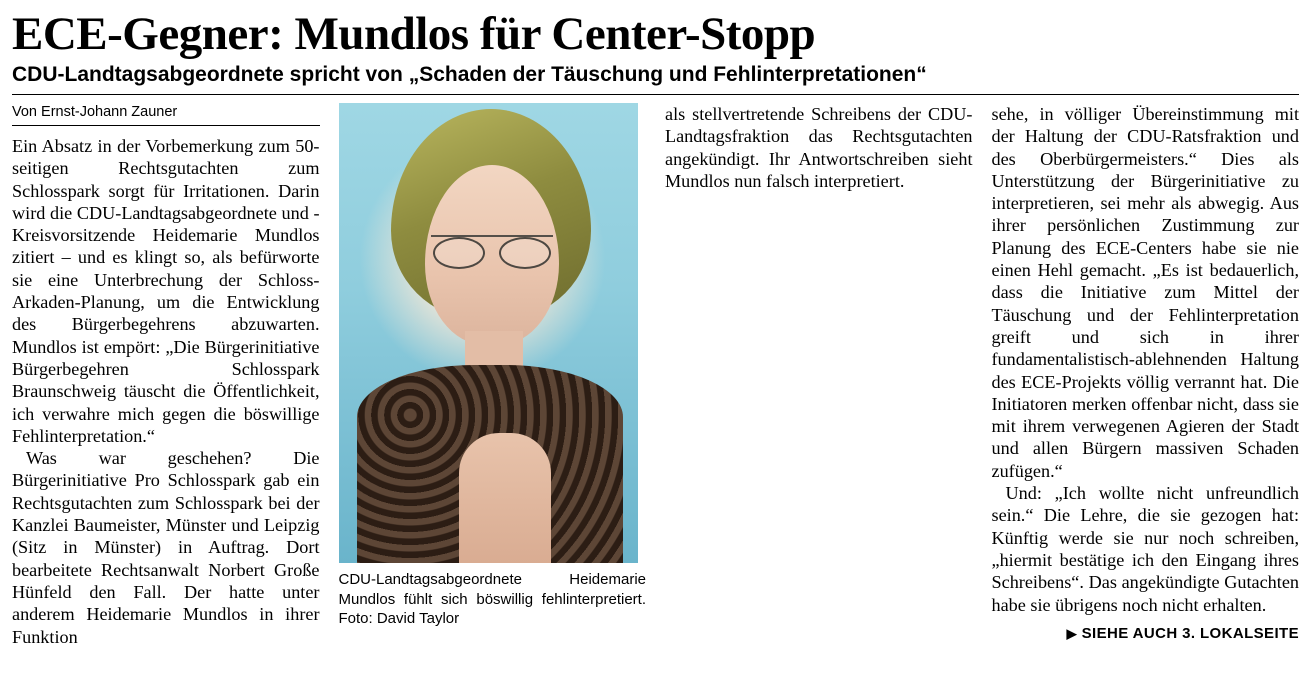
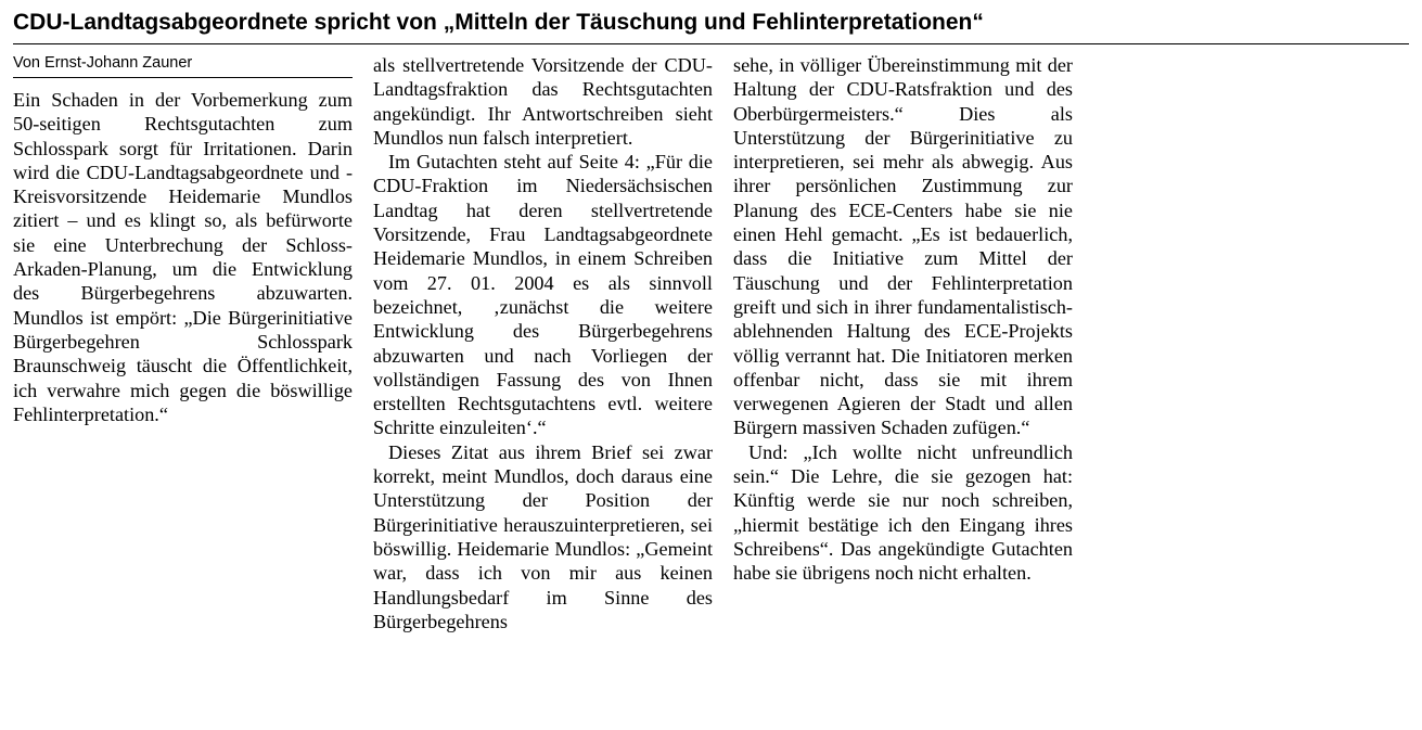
- ECE-Gegner: Mundlos für Center-Stopp
- CDU-Landtagsabgeordnete spricht von „Schaden der Täuschung und Fehlinterpretationen“
+ CDU-Landtagsabgeordnete spricht von „Mitteln der Täuschung und Fehlinterpretationen“
  Von Ernst-Johann Zauner
- Ein Absatz in der Vorbemerkung zum 50-seitigen Rechtsgutachten zum Schlosspark sorgt für Irritationen. Darin wird die CDU-Landtagsabgeordnete und -Kreisvorsitzende Heidemarie Mundlos zitiert – und es klingt so, als befürworte sie eine Unterbrechung der Schloss-Arkaden-Planung, um die Entwicklung des Bürgerbegehrens abzuwarten. Mundlos ist empört: „Die Bürgerinitiative Bürgerbegehren Schlosspark Braunschweig täuscht die Öffentlichkeit, ich verwahre mich gegen die böswillige Fehlinterpretation.“
+ Ein Schaden in der Vorbemerkung zum 50-seitigen Rechtsgutachten zum Schlosspark sorgt für Irritationen. Darin wird die CDU-Landtagsabgeordnete und -Kreisvorsitzende Heidemarie Mundlos zitiert – und es klingt so, als befürworte sie eine Unterbrechung der Schloss-Arkaden-Planung, um die Entwicklung des Bürgerbegehrens abzuwarten. Mundlos ist empört: „Die Bürgerinitiative Bürgerbegehren Schlosspark Braunschweig täuscht die Öffentlichkeit, ich verwahre mich gegen die böswillige Fehlinterpretation.“
- Was war geschehen? Die Bürgerinitiative Pro Schlosspark gab ein Rechtsgutachten zum Schlosspark bei der Kanzlei Baumeister, Münster und Leipzig (Sitz in Münster) in Auftrag. Dort bearbeitete Rechtsanwalt Norbert Große Hünfeld den Fall. Der hatte unter anderem Heidemarie Mundlos in ihrer Funktion
- CDU-Landtagsabgeordnete Heidemarie Mundlos fühlt sich böswillig fehlinterpretiert. Foto: David Taylor
- als stellvertretende Schreibens der CDU-Landtagsfraktion das Rechtsgutachten angekündigt. Ihr Antwortschreiben sieht Mundlos nun falsch interpretiert.
+ als stellvertretende Vorsitzende der CDU-Landtagsfraktion das Rechtsgutachten angekündigt. Ihr Antwortschreiben sieht Mundlos nun falsch interpretiert.
+ Im Gutachten steht auf Seite 4: „Für die CDU-Fraktion im Niedersächsischen Landtag hat deren stellvertretende Vorsitzende, Frau Landtagsabgeordnete Heidemarie Mundlos, in einem Schreiben vom 27. 01. 2004 es als sinnvoll bezeichnet, ‚zunächst die weitere Entwicklung des Bürgerbegehrens abzuwarten und nach Vorliegen der vollständigen Fassung des von Ihnen erstellten Rechtsgutachtens evtl. weitere Schritte einzuleiten‘.“
+ Dieses Zitat aus ihrem Brief sei zwar korrekt, meint Mundlos, doch daraus eine Unterstützung der Position der Bürgerinitiative herauszuinterpretieren, sei böswillig. Heidemarie Mundlos: „Gemeint war, dass ich von mir aus keinen Handlungsbedarf im Sinne des Bürgerbegehrens
  sehe, in völliger Übereinstimmung mit der Haltung der CDU-Ratsfraktion und des Oberbürgermeisters.“ Dies als Unterstützung der Bürgerinitiative zu interpretieren, sei mehr als abwegig. Aus ihrer persönlichen Zustimmung zur Planung des ECE-Centers habe sie nie einen Hehl gemacht. „Es ist bedauerlich, dass die Initiative zum Mittel der Täuschung und der Fehlinterpretation greift und sich in ihrer fundamentalistisch-ablehnenden Haltung des ECE-Projekts völlig verrannt hat. Die Initiatoren merken offenbar nicht, dass sie mit ihrem verwegenen Agieren der Stadt und allen Bürgern massiven Schaden zufügen.“
  Und: „Ich wollte nicht unfreundlich sein.“ Die Lehre, die sie gezogen hat: Künftig werde sie nur noch schreiben, „hiermit bestätige ich den Eingang ihres Schreibens“. Das angekündigte Gutachten habe sie übrigens noch nicht erhalten.
- ▶ SIEHE AUCH 3. LOKALSEITE
